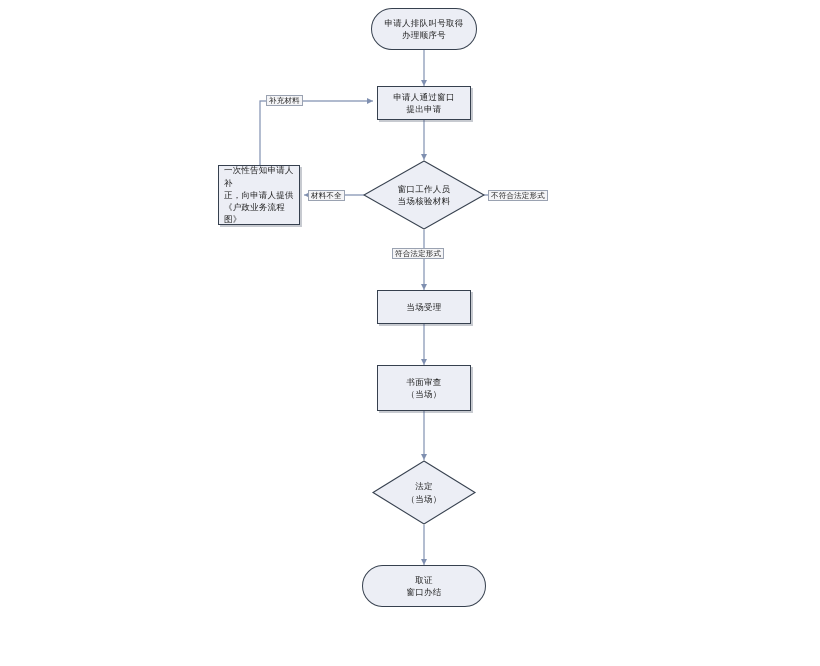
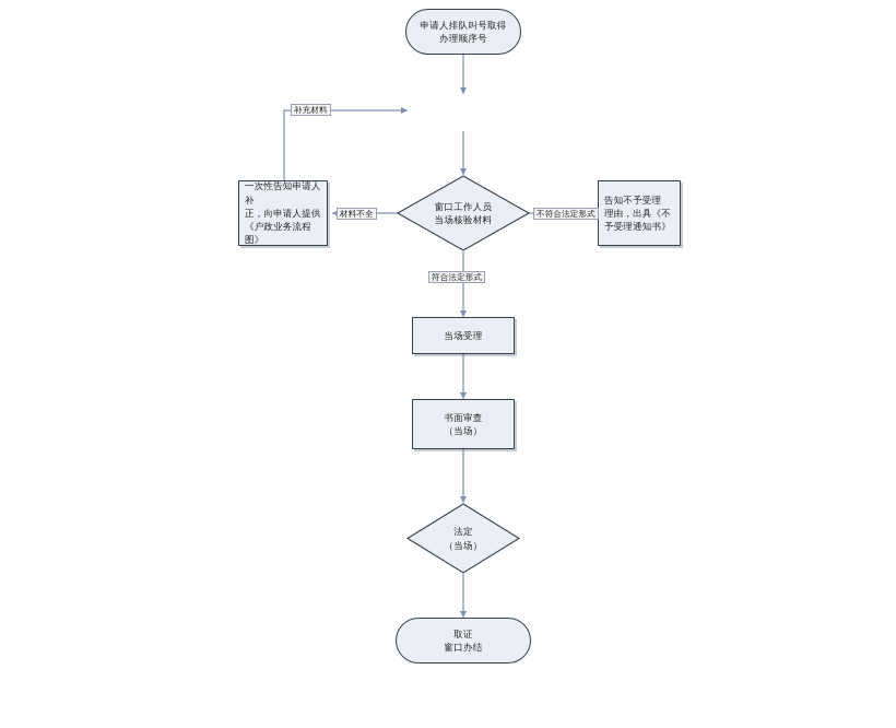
  申请人排队叫号取得
  办理顺序号
- 申请人通过窗口
- 提出申请
  补充材料
  窗口工作人员
  当场核验材料
  一次性告知申请人补
  正，向申请人提供
  《户政业务流程图》
  材料不全
+ 告知不予受理
+ 理由，出具《不
+ 予受理通知书》
  不符合法定形式
  符合法定形式
  当场受理
  书面审查
  （当场）
  法定
  （当场）
  取证
  窗口办结
